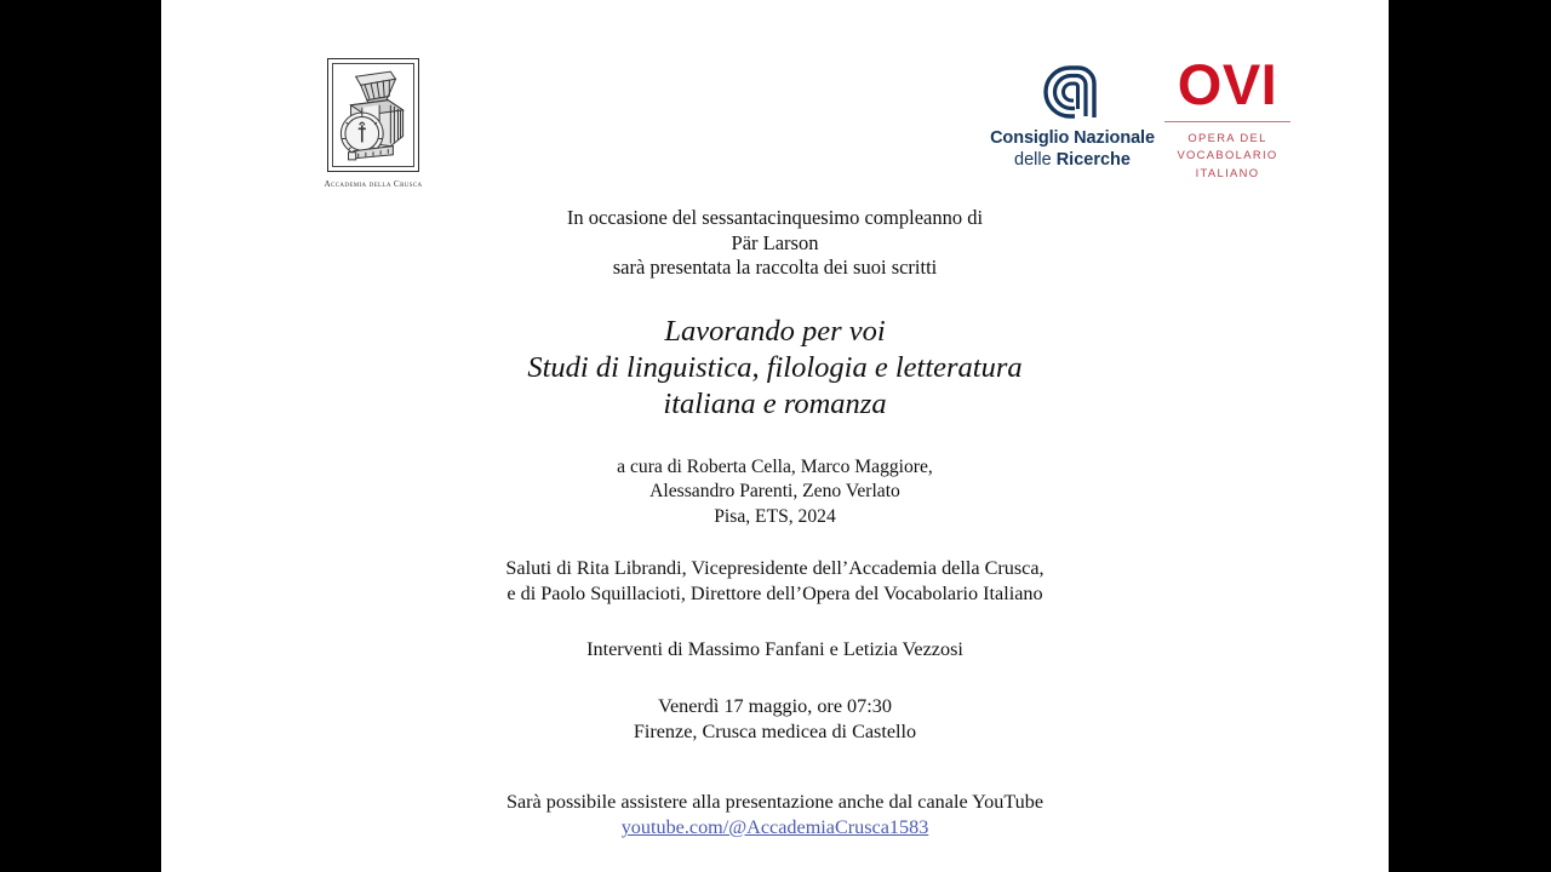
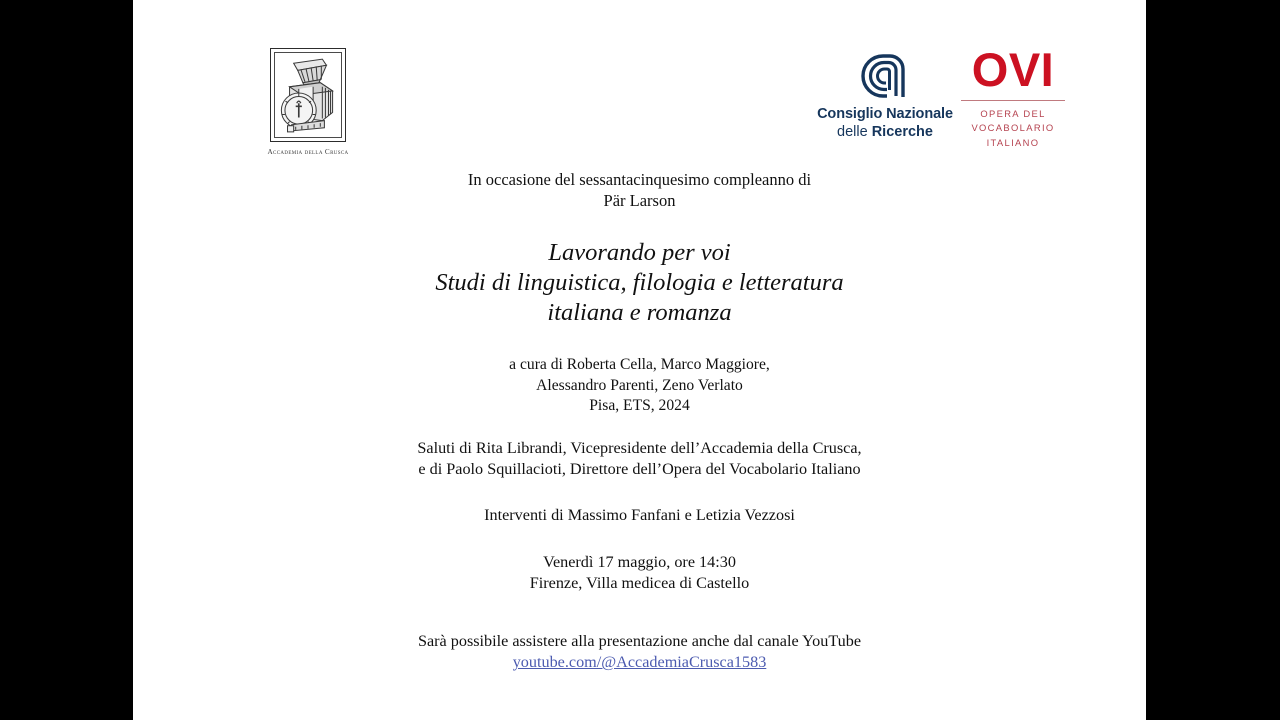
  Accademia della Crusca
  Consiglio Nazionale
  delle Ricerche
  OVI
  OPERA DEL
  VOCABOLARIO
  ITALIANO
  In occasione del sessantacinquesimo compleanno di
  Pär Larson
- sarà presentata la raccolta dei suoi scritti
  Lavorando per voi
  Studi di linguistica, filologia e letteratura
  italiana e romanza
  a cura di Roberta Cella, Marco Maggiore,
  Alessandro Parenti, Zeno Verlato
  Pisa, ETS, 2024
  Saluti di Rita Librandi, Vicepresidente dell’Accademia della Crusca,
  e di Paolo Squillacioti, Direttore dell’Opera del Vocabolario Italiano
  Interventi di Massimo Fanfani e Letizia Vezzosi
- Venerdì 17 maggio, ore 07:30
+ Venerdì 17 maggio, ore 14:30
- Firenze, Crusca medicea di Castello
+ Firenze, Villa medicea di Castello
  Sarà possibile assistere alla presentazione anche dal canale YouTube
  youtube.com/@AccademiaCrusca1583
